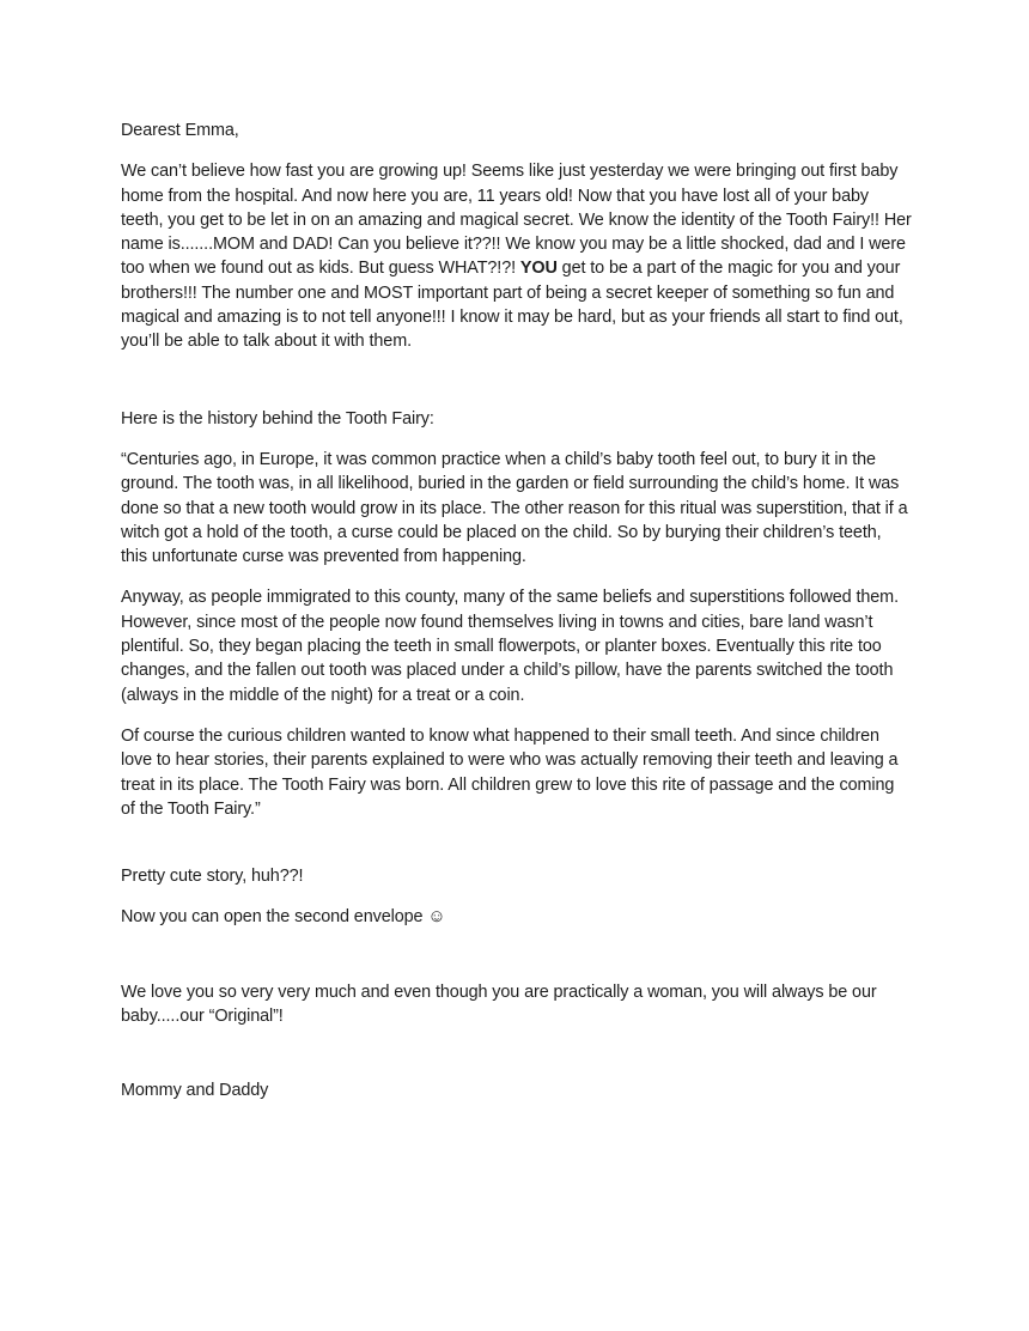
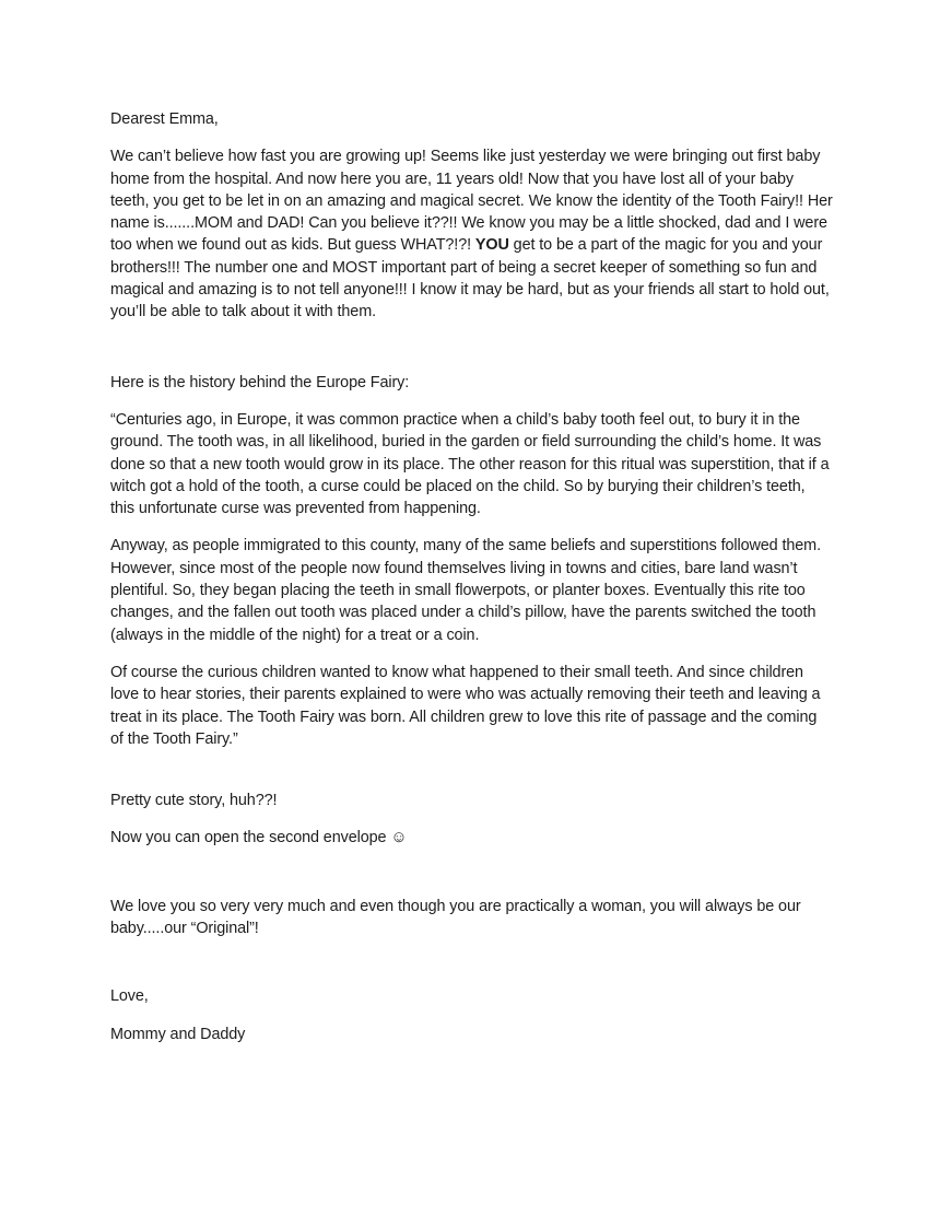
  Dearest Emma,
- We can’t believe how fast you are growing up! Seems like just yesterday we were bringing out first baby home from the hospital. And now here you are, 11 years old! Now that you have lost all of your baby teeth, you get to be let in on an amazing and magical secret. We know the identity of the Tooth Fairy!! Her name is.......MOM and DAD! Can you believe it??!! We know you may be a little shocked, dad and I were too when we found out as kids. But guess WHAT?!?! YOU get to be a part of the magic for you and your brothers!!! The number one and MOST important part of being a secret keeper of something so fun and magical and amazing is to not tell anyone!!! I know it may be hard, but as your friends all start to find out, you’ll be able to talk about it with them.
+ We can’t believe how fast you are growing up! Seems like just yesterday we were bringing out first baby home from the hospital. And now here you are, 11 years old! Now that you have lost all of your baby teeth, you get to be let in on an amazing and magical secret. We know the identity of the Tooth Fairy!! Her name is.......MOM and DAD! Can you believe it??!! We know you may be a little shocked, dad and I were too when we found out as kids. But guess WHAT?!?! YOU get to be a part of the magic for you and your brothers!!! The number one and MOST important part of being a secret keeper of something so fun and magical and amazing is to not tell anyone!!! I know it may be hard, but as your friends all start to hold out, you’ll be able to talk about it with them.
- Here is the history behind the Tooth Fairy:
+ Here is the history behind the Europe Fairy:
  “Centuries ago, in Europe, it was common practice when a child’s baby tooth feel out, to bury it in the ground. The tooth was, in all likelihood, buried in the garden or field surrounding the child’s home. It was done so that a new tooth would grow in its place. The other reason for this ritual was superstition, that if a witch got a hold of the tooth, a curse could be placed on the child. So by burying their children’s teeth, this unfortunate curse was prevented from happening.
  Anyway, as people immigrated to this county, many of the same beliefs and superstitions followed them. However, since most of the people now found themselves living in towns and cities, bare land wasn’t plentiful. So, they began placing the teeth in small flowerpots, or planter boxes. Eventually this rite too changes, and the fallen out tooth was placed under a child’s pillow, have the parents switched the tooth (always in the middle of the night) for a treat or a coin.
  Of course the curious children wanted to know what happened to their small teeth. And since children love to hear stories, their parents explained to were who was actually removing their teeth and leaving a treat in its place. The Tooth Fairy was born. All children grew to love this rite of passage and the coming of the Tooth Fairy.”
  Pretty cute story, huh??!
  Now you can open the second envelope ☺
  We love you so very very much and even though you are practically a woman, you will always be our baby.....our “Original”!
+ Love,
  Mommy and Daddy
